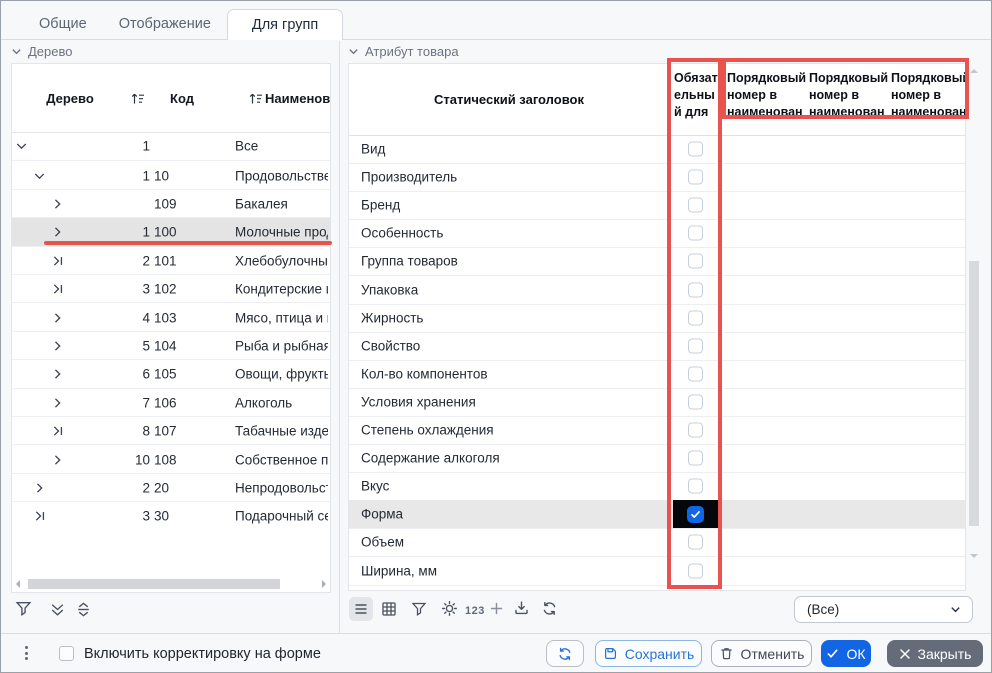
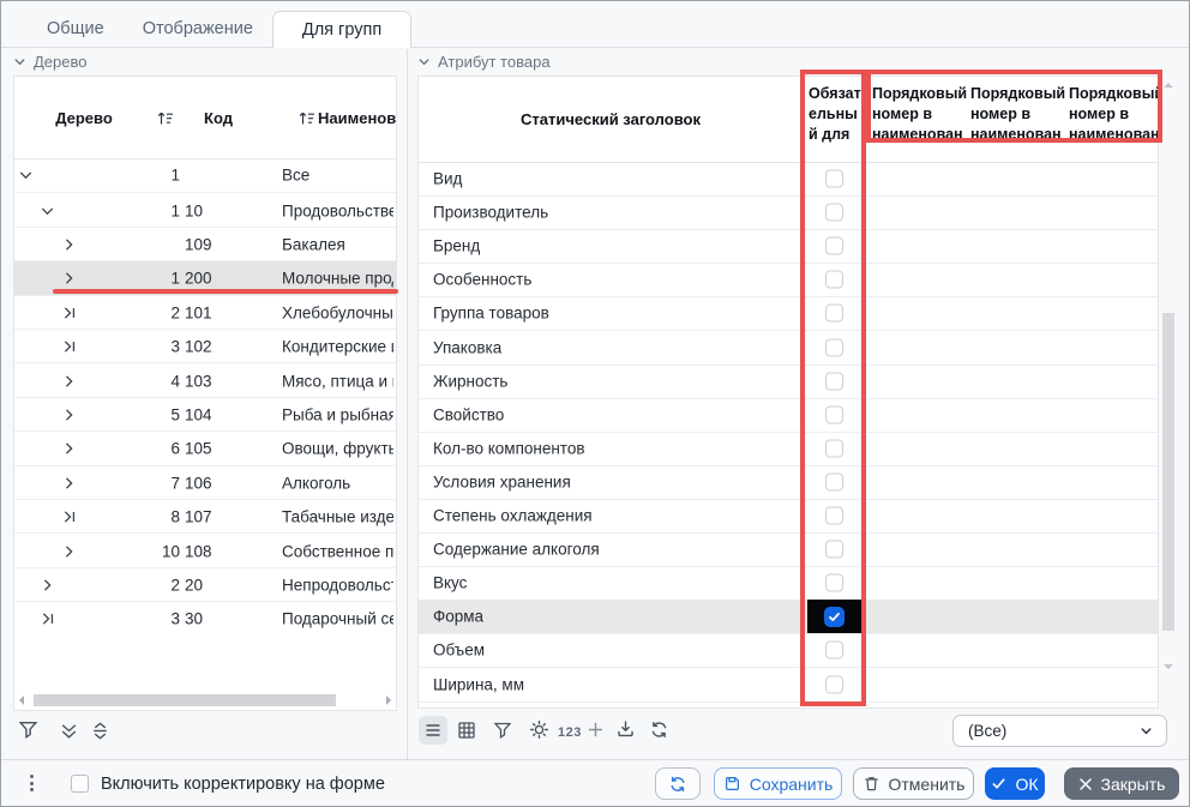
  Общие
  Отображение
  Для групп
  Дерево
  Дерево
  Код
  Наименов
  1
  Все
  1
  10
  Продовольстве
  109
  Бакалея
  1
- 100
+ 200
  Молочные про
  2
  101
  Хлебобулочны
  3
  102
  Кондитерские
  4
  103
  Мясо, птица и
  5
  104
  Рыба и рыбная
  6
  105
  Овощи, фрукт
  7
  106
  Алкоголь
  8
  107
  Табачные изде
  10
  108
  Собственное п
  2
  20
  Непродовольс
  3
  30
  Подарочный с
  Атрибут товара
  Статический заголовок
  Обязательный для
  Порядковый номер в наименован
  Порядковый номер в наименован
  Порядковый номер в наименован
  Вид
  Производитель
  Бренд
  Особенность
  Группа товаров
  Упаковка
  Жирность
  Свойство
  Кол-во компонентов
  Условия хранения
  Степень охлаждения
  Содержание алкоголя
  Вкус
  Форма
  Объем
  Ширина, мм
  123
  (Все)
  Включить корректировку на форме
  Сохранить
  Отменить
  ОК
  Закрыть
